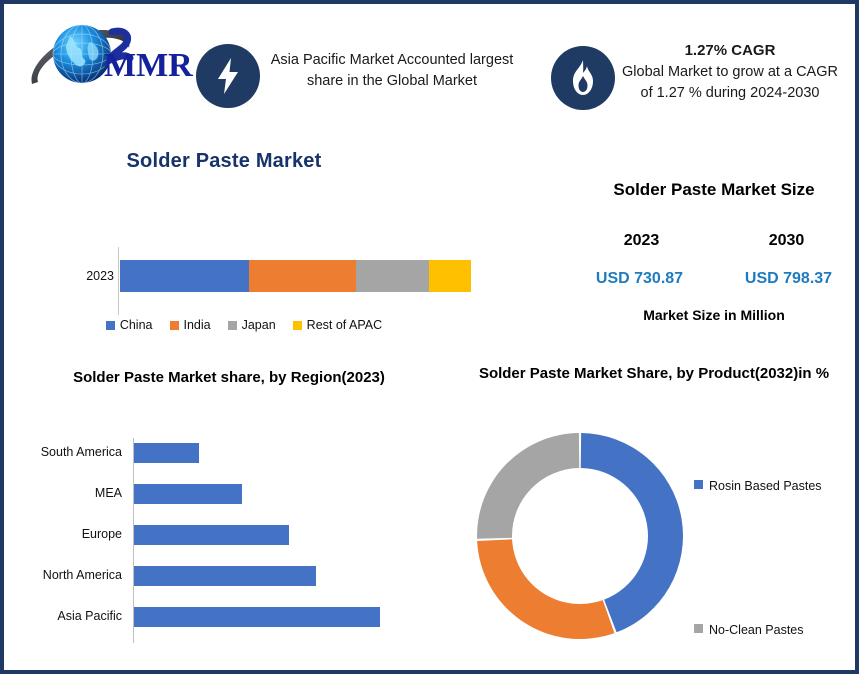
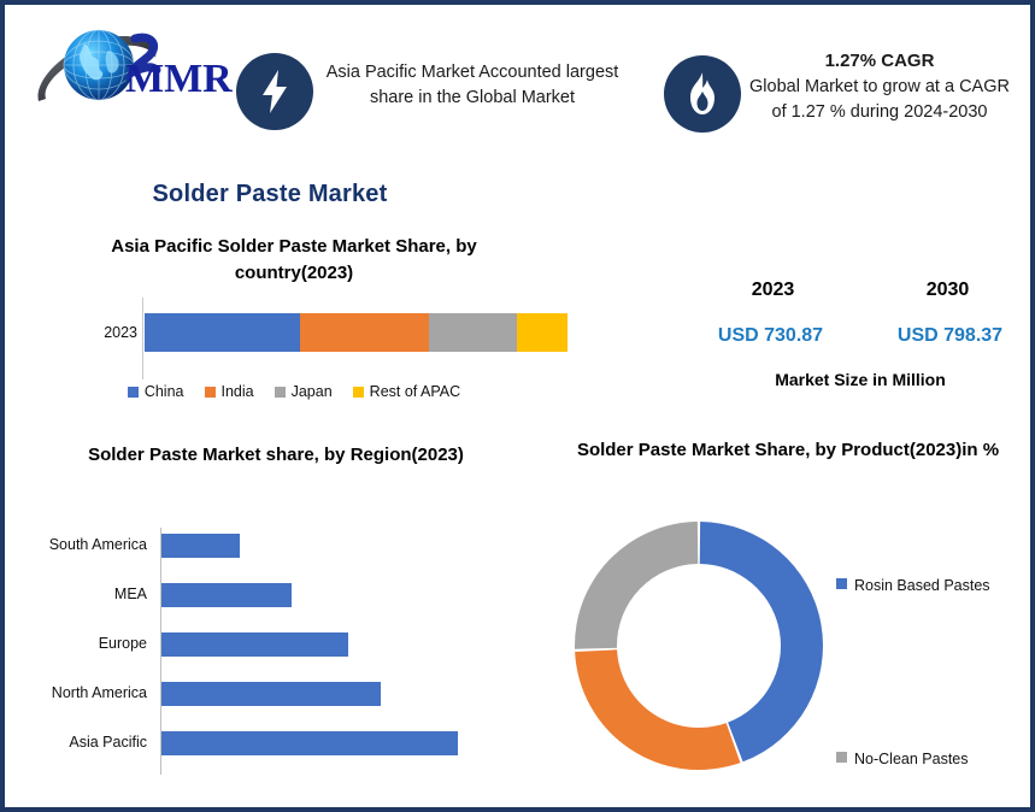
  MMR
  Asia Pacific Market Accounted largest share in the Global Market
  1.27% CAGR
  Global Market to grow at a CAGR of 1.27 % during 2024-2030
  Solder Paste Market
+ Asia Pacific Solder Paste Market Share, by country(2023)
  2023
  China
  India
  Japan
  Rest of APAC
- Solder Paste Market Size
  2023
  2030
  USD 730.87
  USD 798.37
  Market Size in Million
  Solder Paste Market share, by Region(2023)
  South America
  MEA
  Europe
  North America
  Asia Pacific
- Solder Paste Market Share, by Product(2032)in %
+ Solder Paste Market Share, by Product(2023)in %
  Rosin Based Pastes
  No-Clean Pastes
